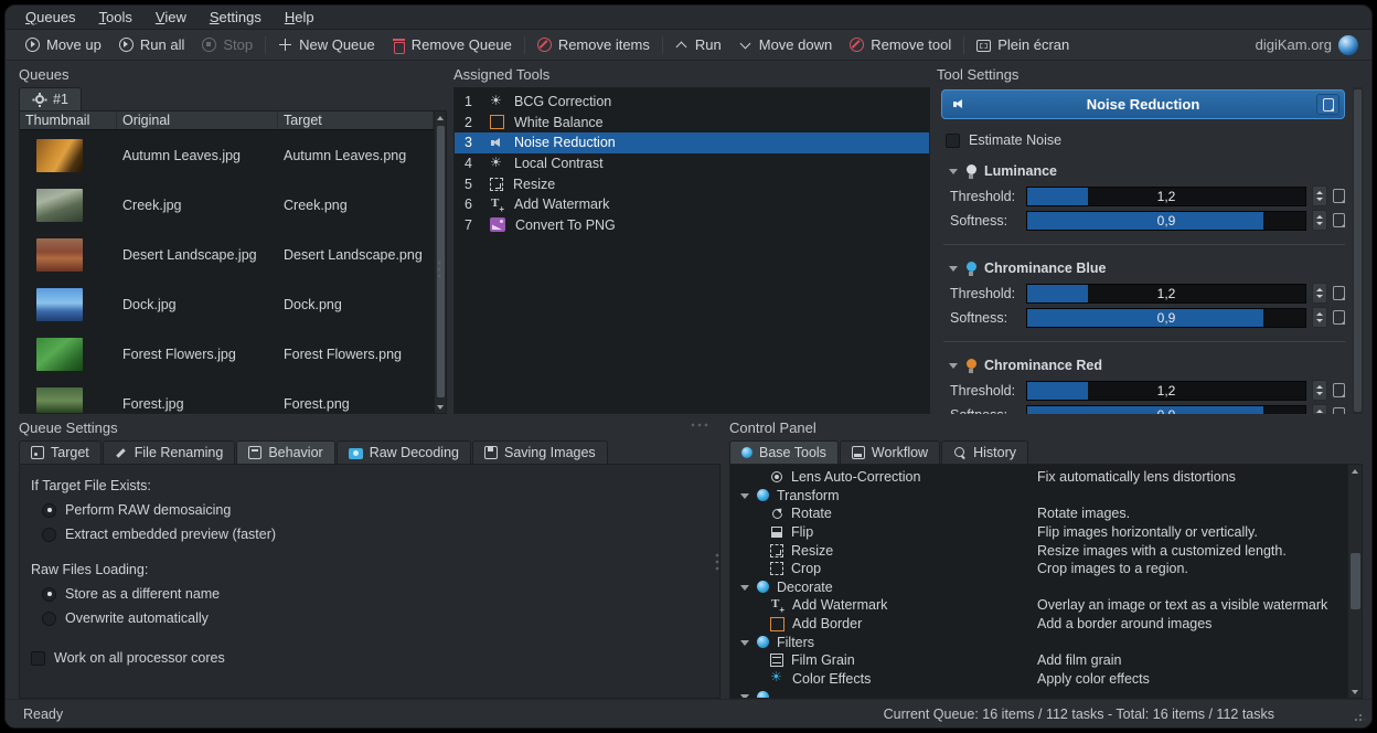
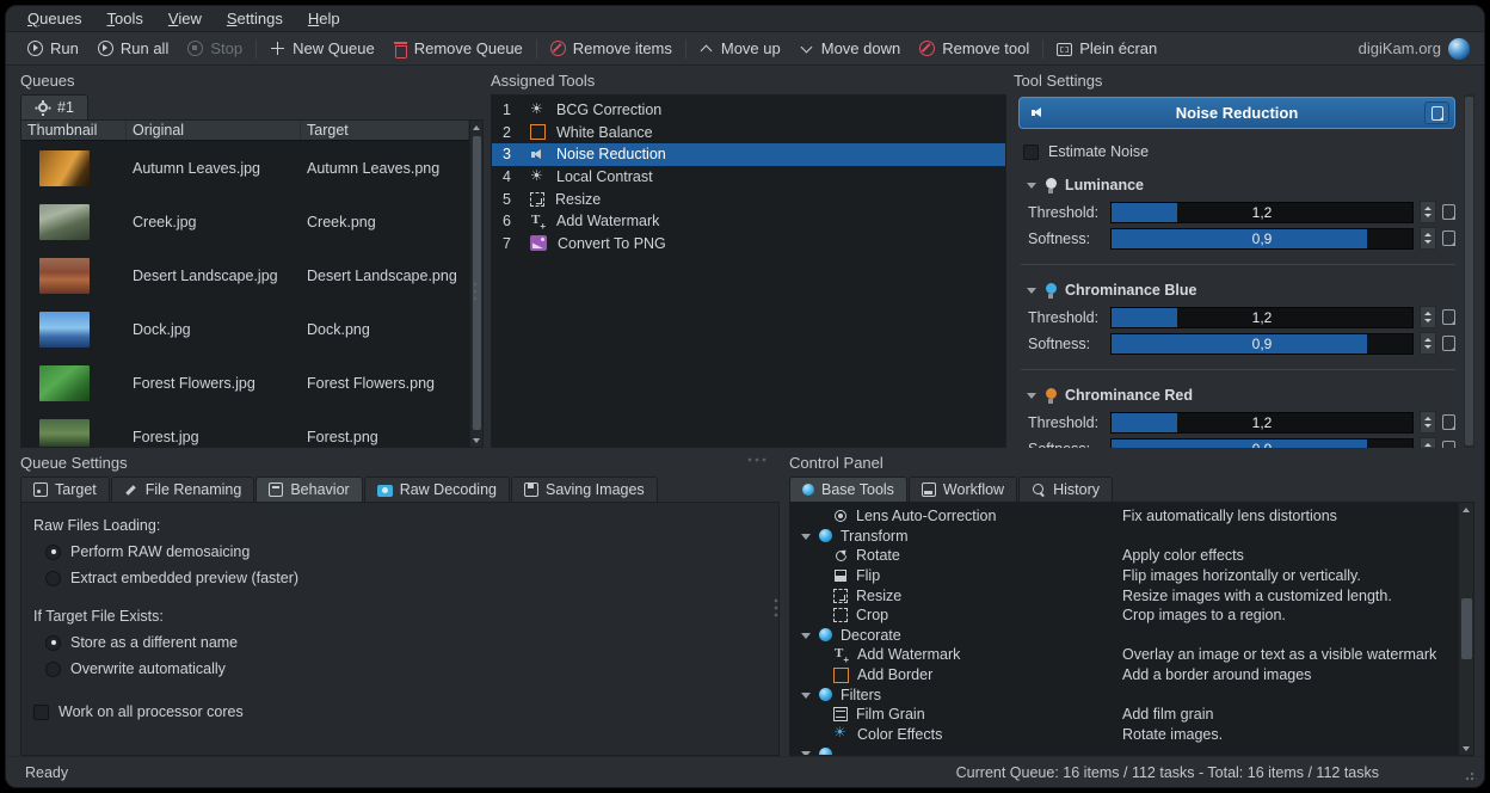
  Queues
  Tools
  View
  Settings
  Help
- Move up
+ Run
  Run all
  Stop
  New Queue
  Remove Queue
  Remove items
- Run
+ Move up
  Move down
  Remove tool
  Plein écran
  digiKam.org
  Queues
  #1
  Thumbnail
  Original
  Target
  Autumn Leaves.jpg
  Autumn Leaves.png
  Creek.jpg
  Creek.png
  Desert Landscape.jpg
  Desert Landscape.png
  Dock.jpg
  Dock.png
  Forest Flowers.jpg
  Forest Flowers.png
  Forest.jpg
  Forest.png
  Assigned Tools
  1
  BCG Correction
  2
  White Balance
  3
  Noise Reduction
  4
  Local Contrast
  5
  Resize
  6
  Add Watermark
  7
  Convert To PNG
  Tool Settings
  Noise Reduction
  Estimate Noise
  Luminance
  Threshold:
  1,2
  Softness:
  0,9
  Chrominance Blue
  Threshold:
  1,2
  Softness:
  0,9
  Chrominance Red
  Threshold:
  1,2
  Queue Settings
  Target
  File Renaming
  Behavior
  Raw Decoding
  Saving Images
- If Target File Exists:
+ Raw Files Loading:
  Perform RAW demosaicing
  Extract embedded preview (faster)
- Raw Files Loading:
+ If Target File Exists:
  Store as a different name
  Overwrite automatically
  Work on all processor cores
  Control Panel
  Base Tools
  Workflow
  History
  Lens Auto-Correction
  Fix automatically lens distortions
  Transform
  Rotate
- Rotate images.
+ Apply color effects
  Flip
  Flip images horizontally or vertically.
  Resize
  Resize images with a customized length.
  Crop
  Crop images to a region.
  Decorate
  Add Watermark
  Overlay an image or text as a visible watermark
  Add Border
  Add a border around images
  Filters
  Film Grain
  Add film grain
  Color Effects
- Apply color effects
+ Rotate images.
  Ready
  Current Queue: 16 items / 112 tasks - Total: 16 items / 112 tasks
